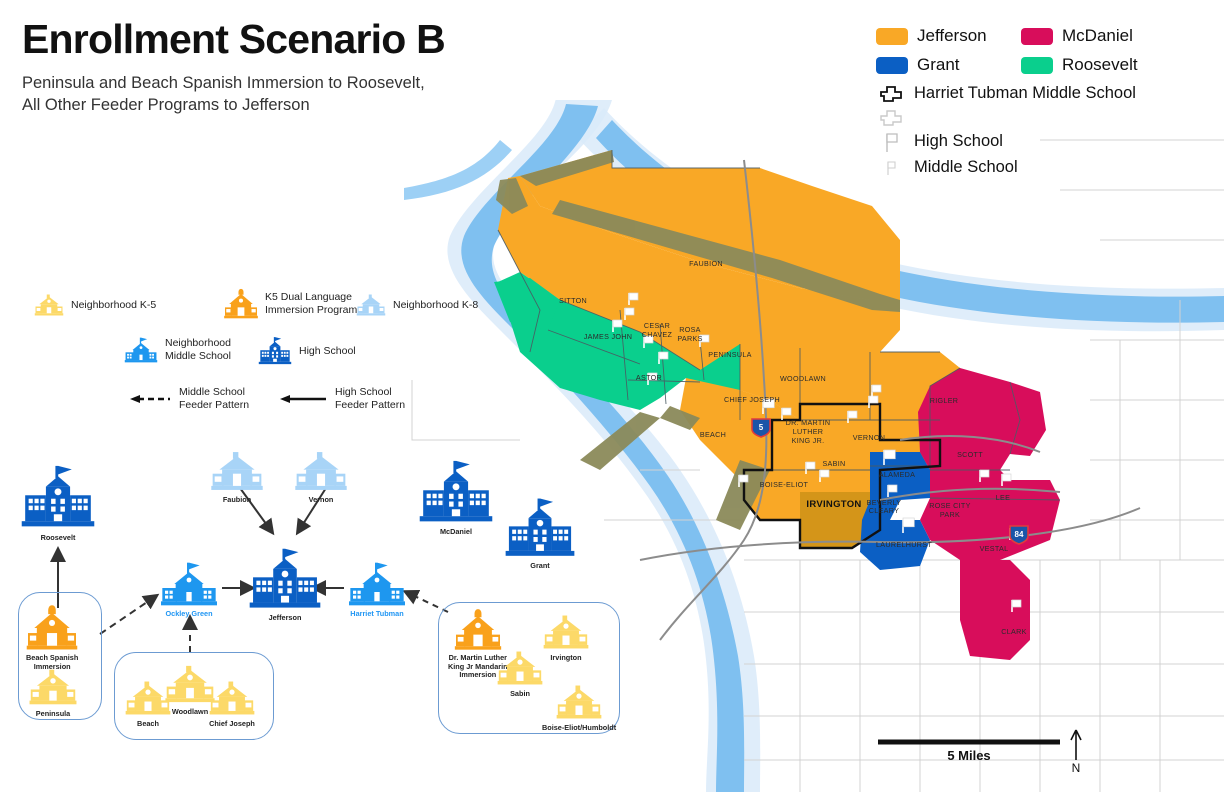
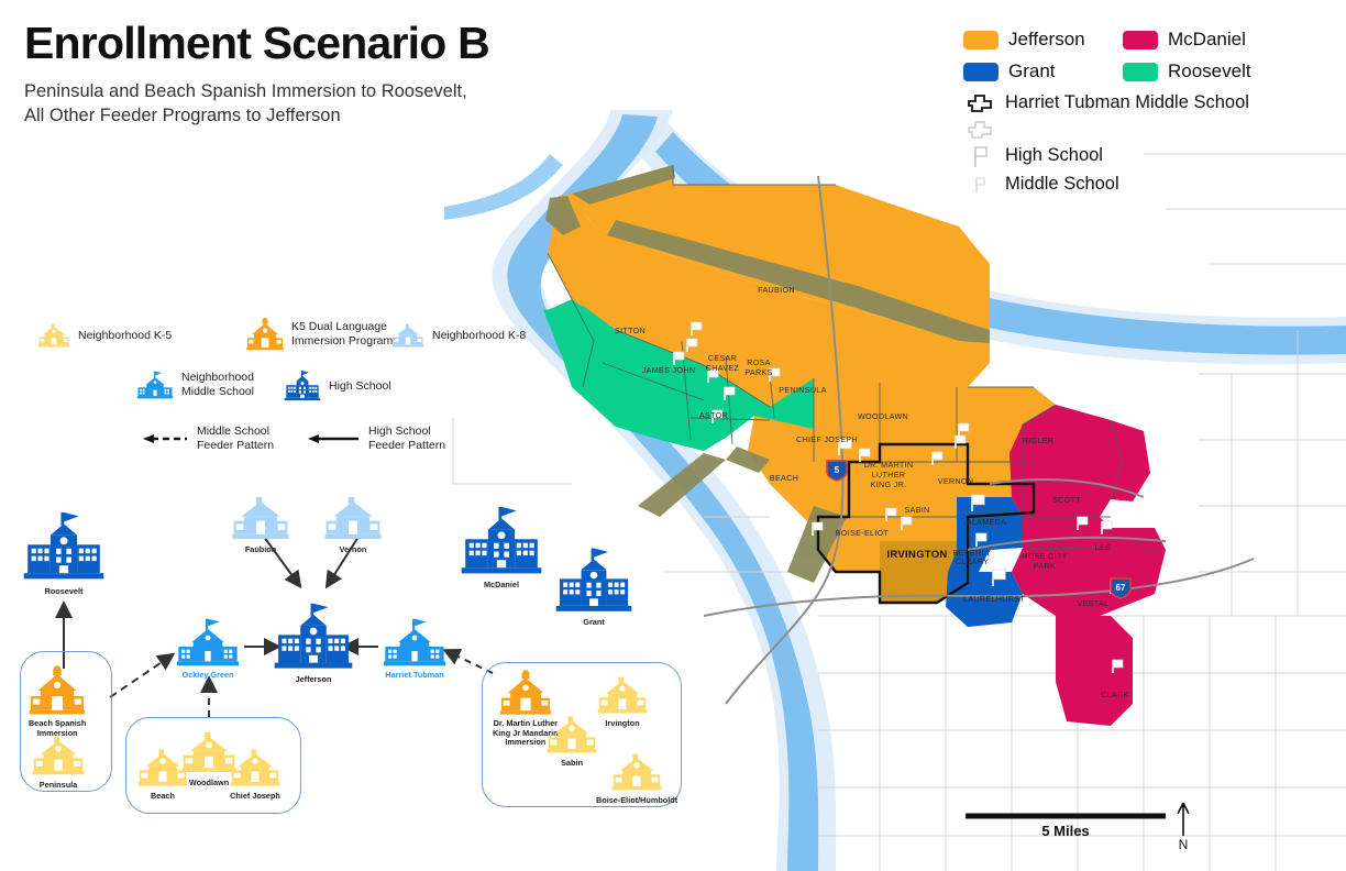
  Enrollment Scenario B
  Peninsula and Beach Spanish Immersion to Roosevelt,
  All Other Feeder Programs to Jefferson
  FAUBION
  SITTON
  JAMES JOHN
  CESAR
  CHAVEZ
  ROSA
  PARKS
  PENINSULA
  ASTOR
  WOODLAWN
  CHIEF JOSEPH
  BEACH
  DR. MARTIN
  LUTHER
  KING JR.
  VERNON
  SABIN
  BOISE-ELIOT
  IRVINGTON
  ALAMEDA
  BEVERLY
  CLEARY
  LAURELHURST
  RIGLER
  SCOTT
  ROSE CITY
  PARK
  LEE
  VESTAL
  CLARK
  5
- 84
+ 67
  5 Miles
  N
  Jefferson
  McDaniel
  Grant
  Roosevelt
  Harriet Tubman Middle School
  High School
  Middle School
  Neighborhood K-5
  K5 Dual Language
  Immersion Program
  Neighborhood K-8
  Neighborhood
  Middle School
  High School
  Middle School
  Feeder Pattern
  High School
  Feeder Pattern
  Roosevelt
  Beach Spanish
  Immersion
  Peninsula
  Faubion
  Vernon
  Ockley Green
  Jefferson
  Harriet Tubman
  McDaniel
  Grant
  Beach
  Woodlawn
  Chief Joseph
  Dr. Martin Luther
  King Jr Mandarin
  Immersion
  Irvington
  Sabin
  Boise-Eliot/Humboldt
